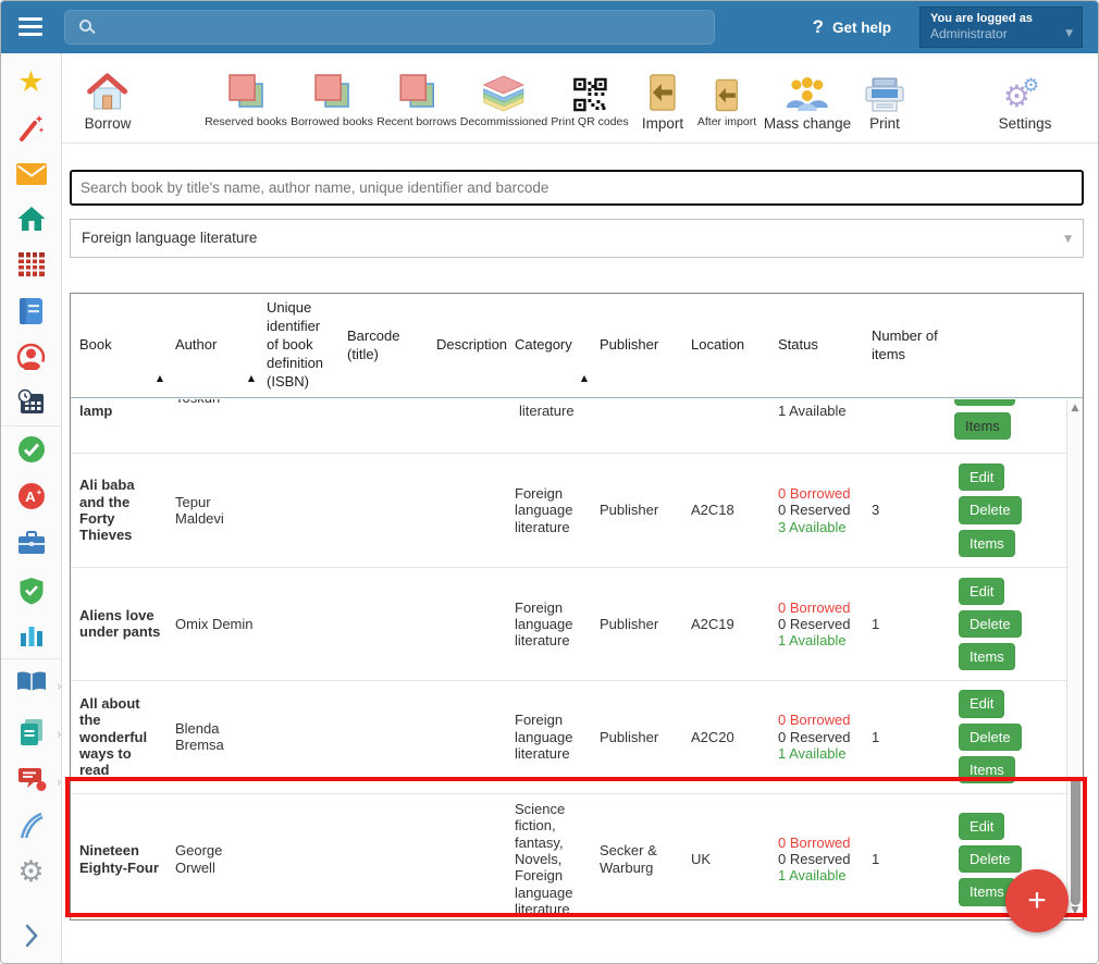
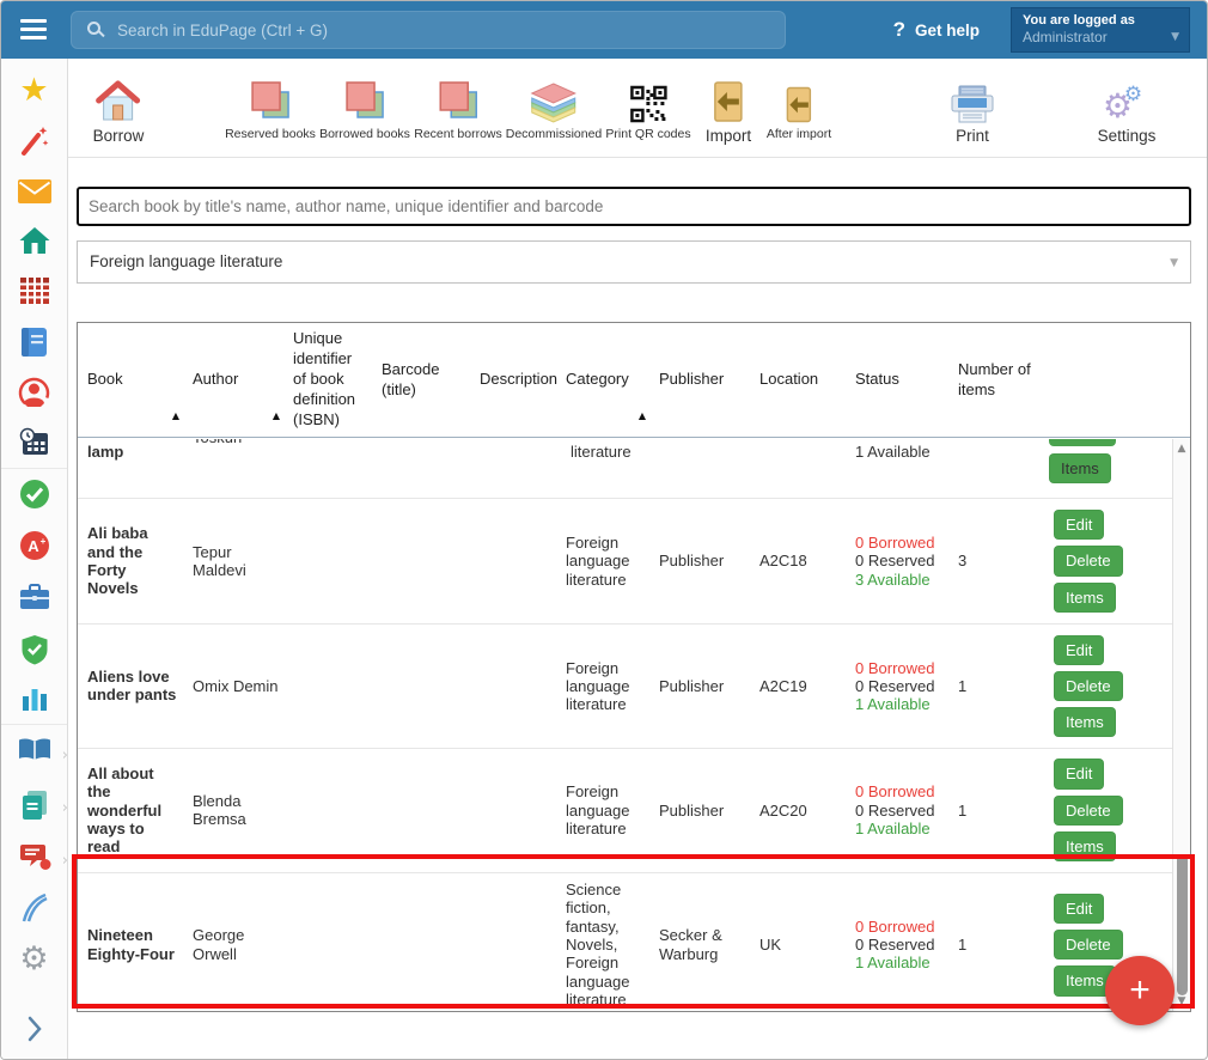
+ Search in EduPage (Ctrl + G)
  ?
  Get help
  You are logged as
  Administrator
  ▼
  ★
  A
  +
  ›
  ›
  ›
  ⚙
  Borrow
  Reserved books
  Borrowed books
  Recent borrows
  Decommissioned
  Print QR codes
  Import
  After import
- Mass change
  Print
  ⚙⚙
  Settings
  Search book by title's name, author name, unique identifier and barcode
  Foreign language literature
  ▼
  Book
  ▲
  Author
  ▲
  Unique identifier of book definition (ISBN)
  Barcode (title)
  Description
  Category
  ▲
  Publisher
  Location
  Status
  Number of items
  lamp
  literature
  1 Available
  Items
- Ali baba and the Forty Thieves
+ Ali baba and the Forty Novels
  Tepur Maldevi
  Foreign language literature
  Publisher
  A2C18
  0 Borrowed
  0 Reserved
  3 Available
  3
  Edit
  Delete
  Items
  Aliens love under pants
  Omix Demin
  Foreign language literature
  Publisher
  A2C19
  0 Borrowed
  0 Reserved
  1 Available
  1
  Edit
  Delete
  Items
  All about the wonderful ways to read
  Blenda Bremsa
  Foreign language literature
  Publisher
  A2C20
  0 Borrowed
  0 Reserved
  1 Available
  1
  Edit
  Delete
  Items
  Nineteen Eighty-Four
  George Orwell
  Science fiction, fantasy, Novels, Foreign language literature
  Secker & Warburg
  UK
  0 Borrowed
  0 Reserved
  1 Available
  1
  Edit
  Delete
  Items
  ▲
  ▼
  +
